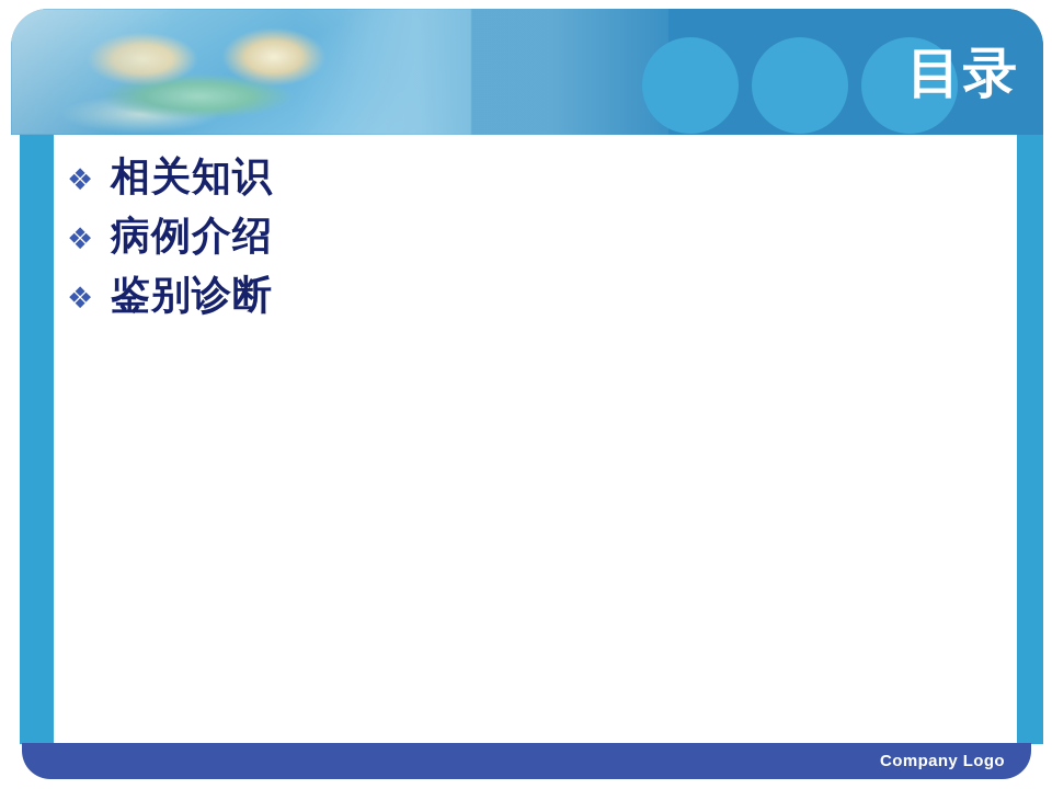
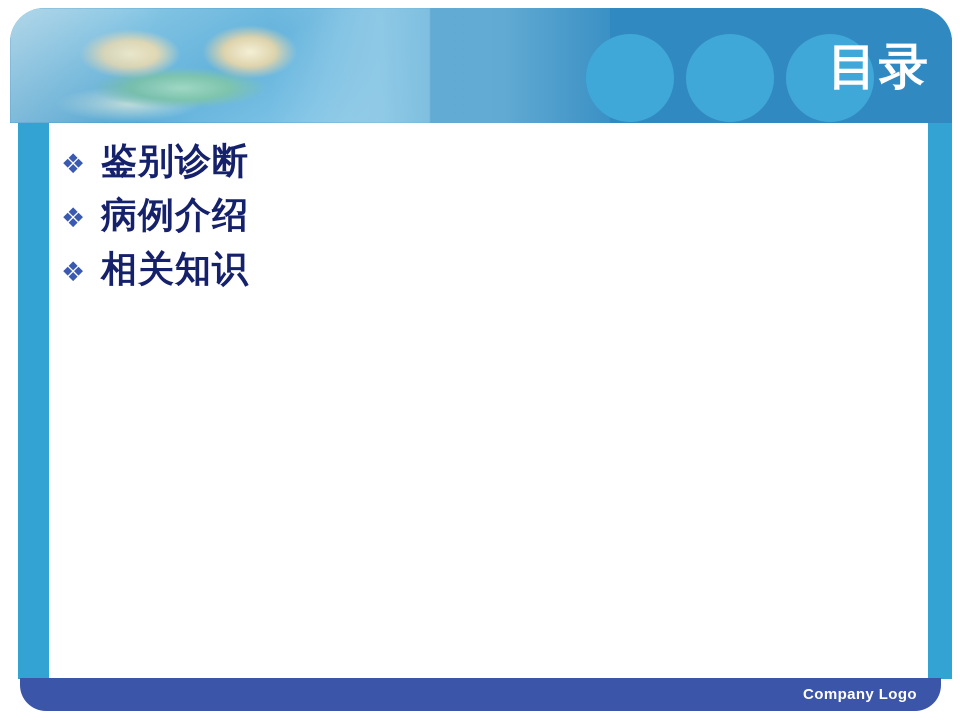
  目录
  ❖
- 相关知识
+ 鉴别诊断
  ❖
  病例介绍
  ❖
- 鉴别诊断
+ 相关知识
  Company Logo
